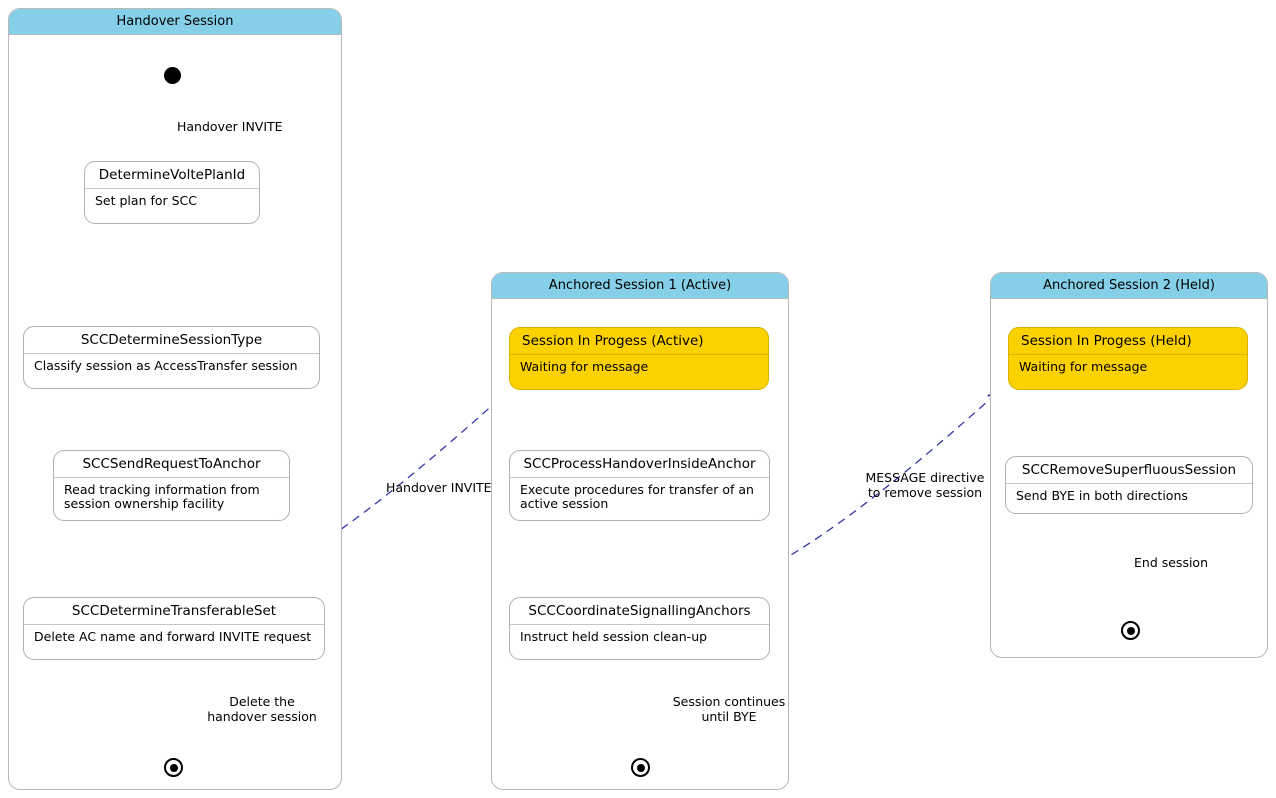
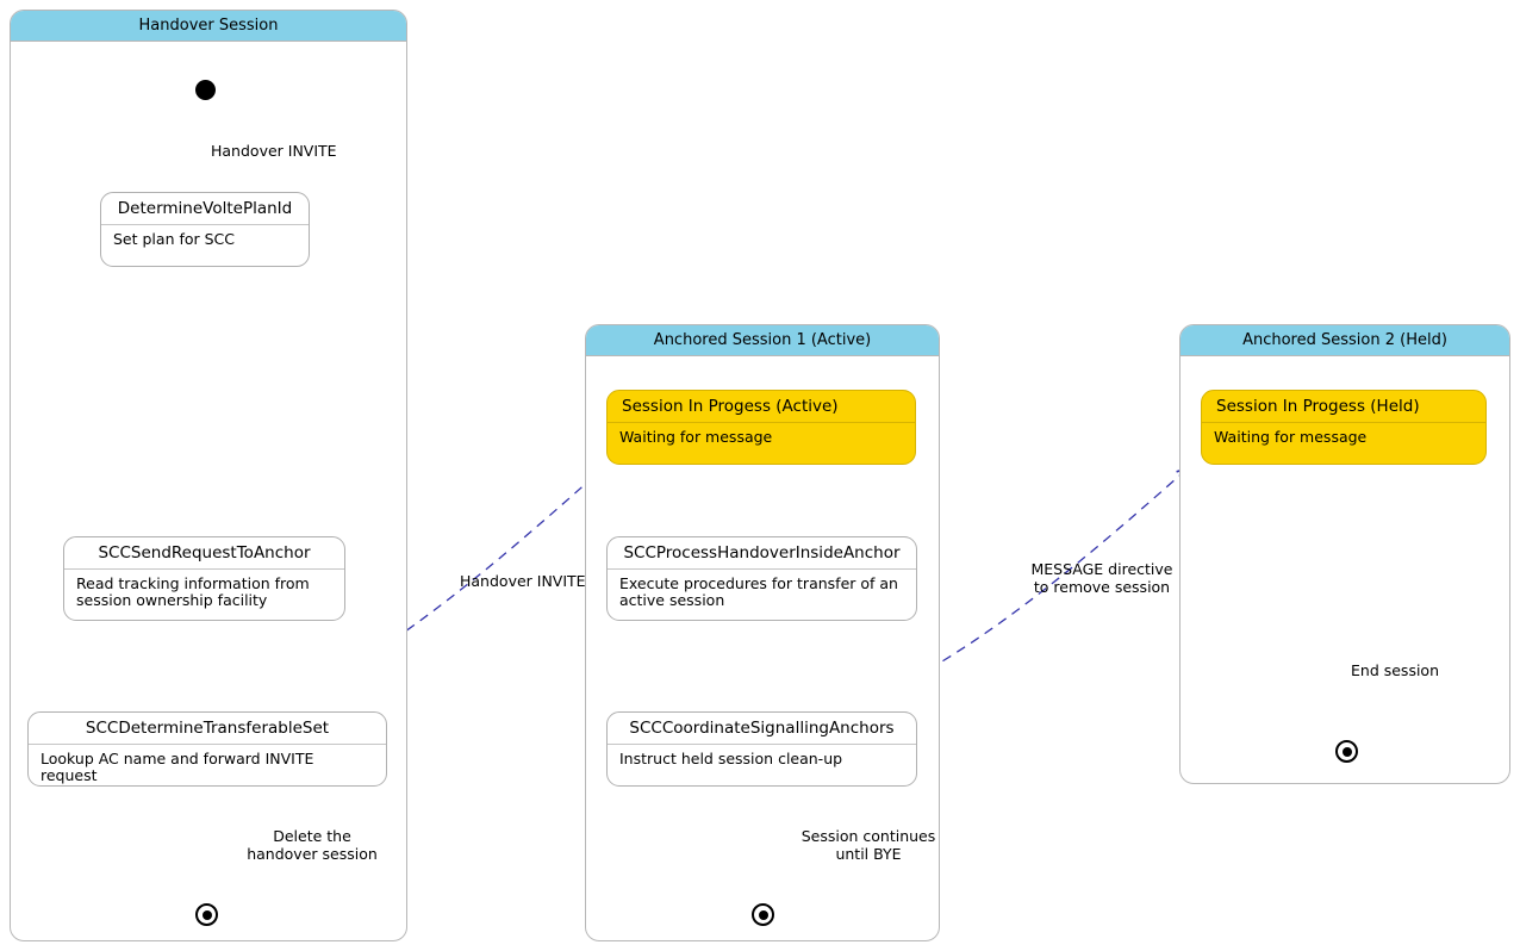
  Handover Session
  Handover INVITE
  DetermineVoltePlanId
  Set plan for SCC
- SCCDetermineSessionType
- Classify session as AccessTransfer session
  SCCSendRequestToAnchor
  Read tracking information from
  session ownership facility
  SCCDetermineTransferableSet
- Delete AC name and forward INVITE request
+ Lookup AC name and forward INVITE request
  Delete the
  handover session
  Anchored Session 1 (Active)
  Session In Progess (Active)
  Waiting for message
  SCCProcessHandoverInsideAnchor
  Execute procedures for transfer of an
  active session
  SCCCoordinateSignallingAnchors
  Instruct held session clean-up
  Session continues
  until BYE
  Anchored Session 2 (Held)
  Session In Progess (Held)
  Waiting for message
- SCCRemoveSuperfluousSession
- Send BYE in both directions
  End session
  Handover INVITE
  MESSAGE directive
  to remove session
